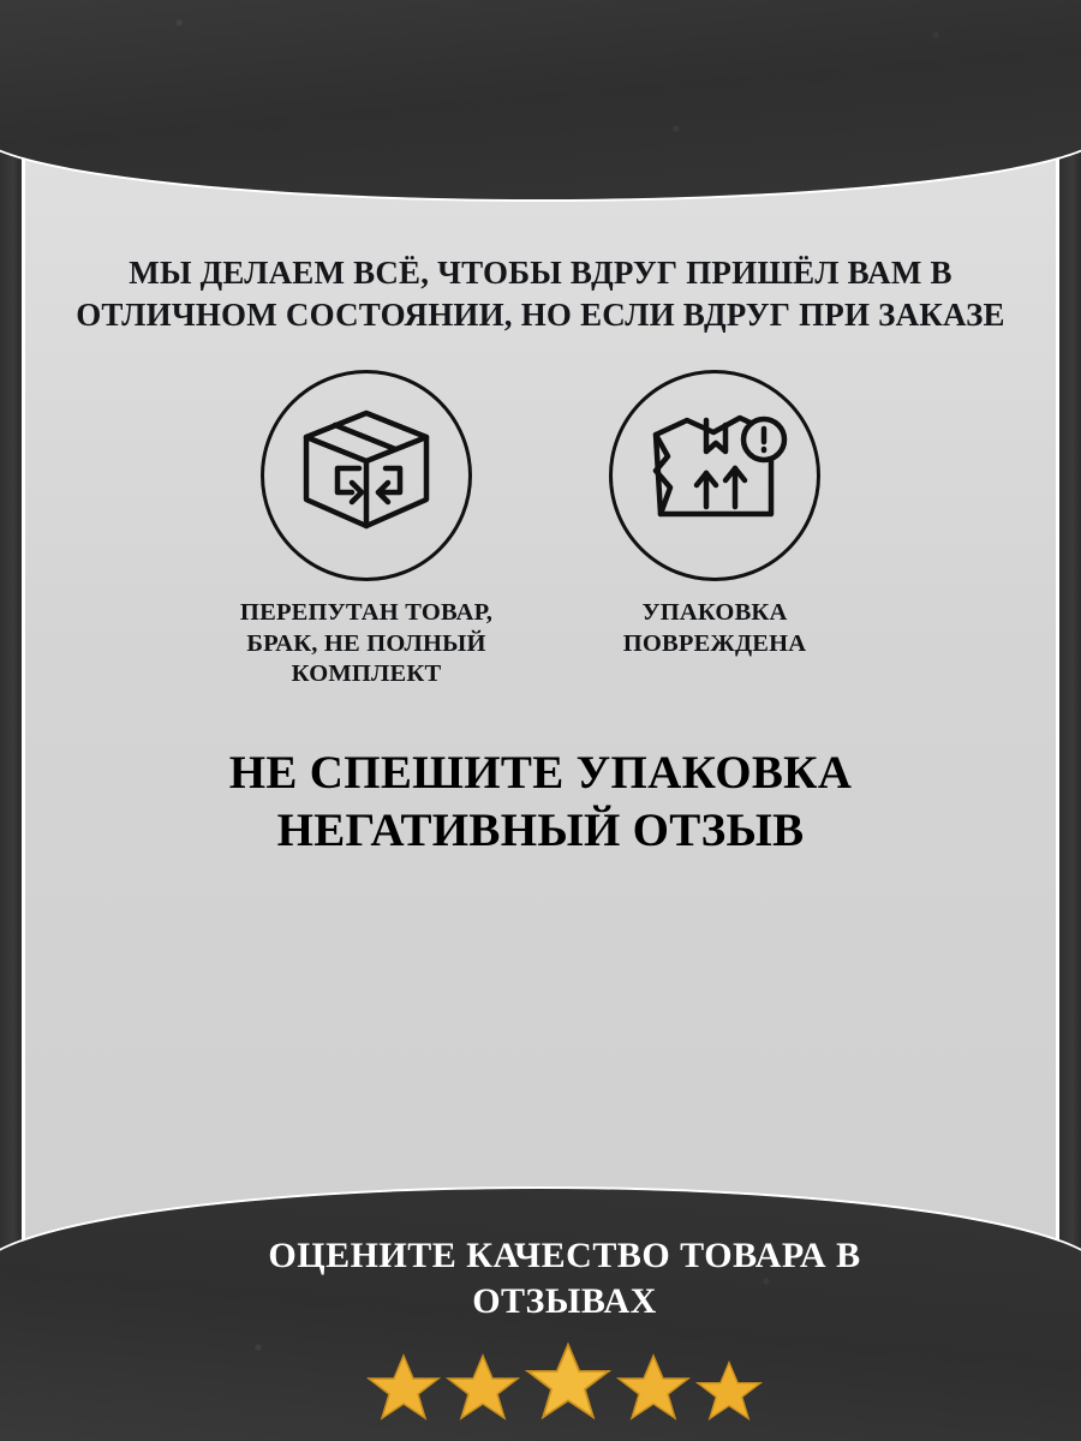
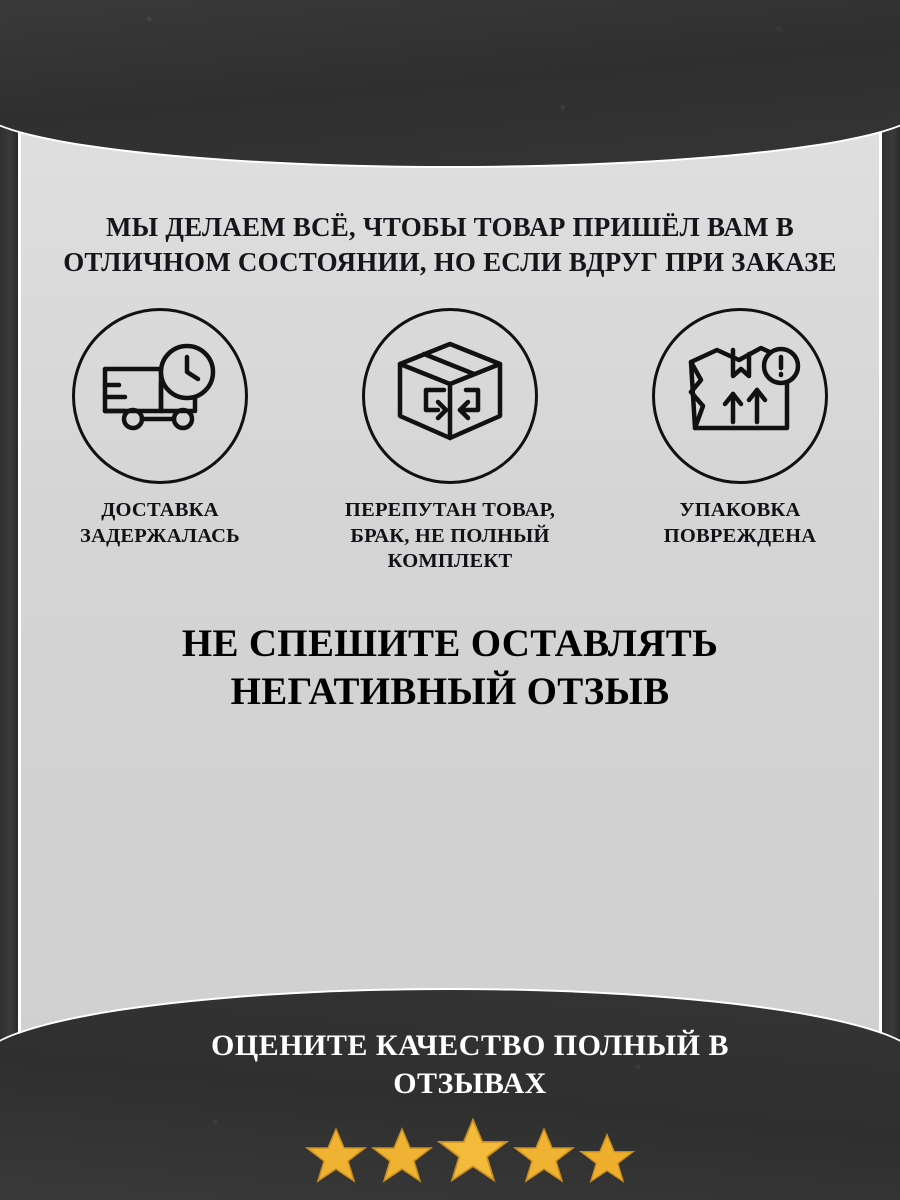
- МЫ ДЕЛАЕМ ВСЁ, ЧТОБЫ ВДРУГ ПРИШЁЛ ВАМ В ОТЛИЧНОМ СОСТОЯНИИ, НО ЕСЛИ ВДРУГ ПРИ ЗАКАЗЕ
+ МЫ ДЕЛАЕМ ВСЁ, ЧТОБЫ ТОВАР ПРИШЁЛ ВАМ В ОТЛИЧНОМ СОСТОЯНИИ, НО ЕСЛИ ВДРУГ ПРИ ЗАКАЗЕ
+ ДОСТАВКА ЗАДЕРЖАЛАСЬ
  ПЕРЕПУТАН ТОВАР, БРАК, НЕ ПОЛНЫЙ КОМПЛЕКТ
  УПАКОВКА ПОВРЕЖДЕНА
- НЕ СПЕШИТЕ УПАКОВКА НЕГАТИВНЫЙ ОТЗЫВ
+ НЕ СПЕШИТЕ ОСТАВЛЯТЬ НЕГАТИВНЫЙ ОТЗЫВ
- ОЦЕНИТЕ КАЧЕСТВО ТОВАРА В ОТЗЫВАХ
+ ОЦЕНИТЕ КАЧЕСТВО ПОЛНЫЙ В ОТЗЫВАХ
